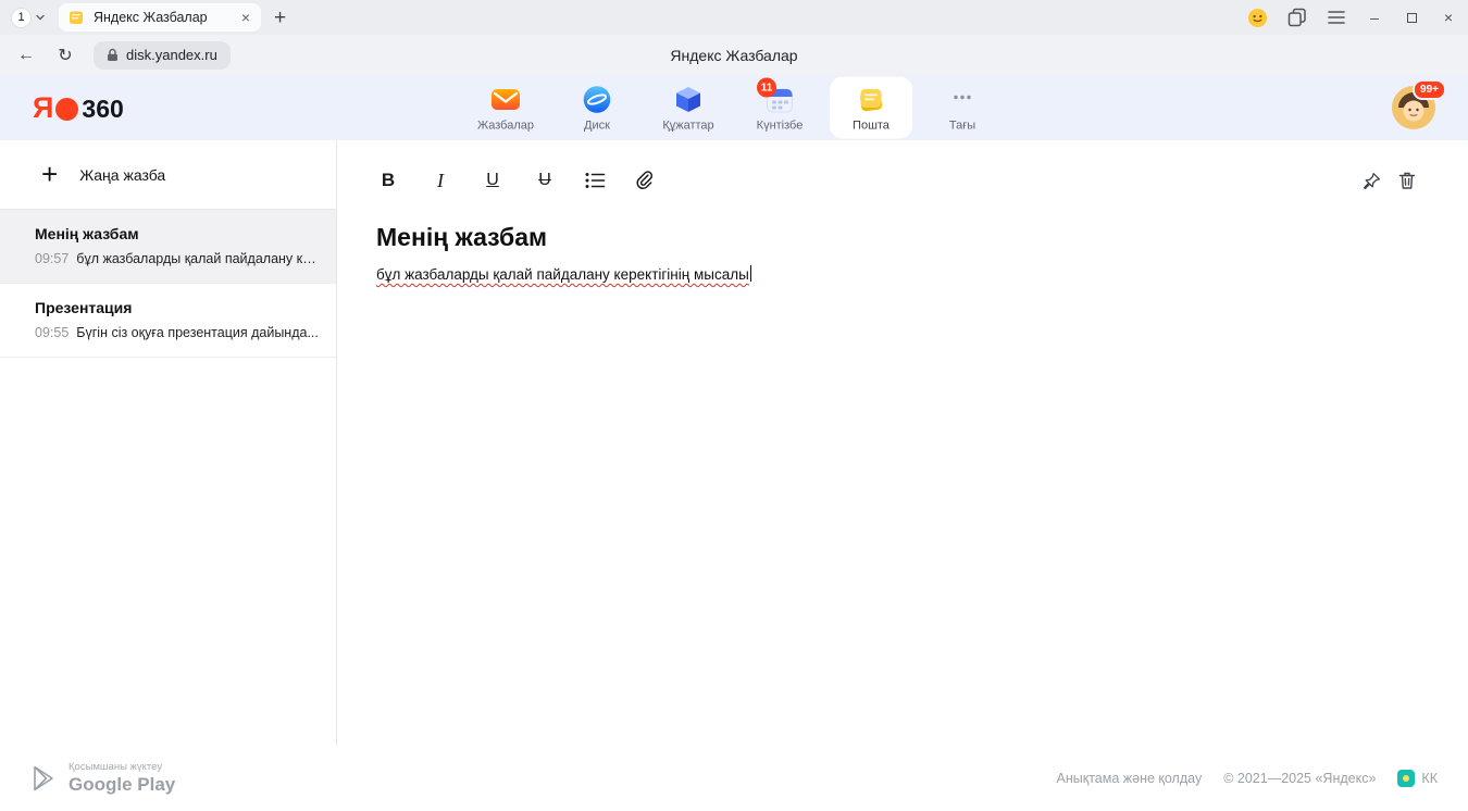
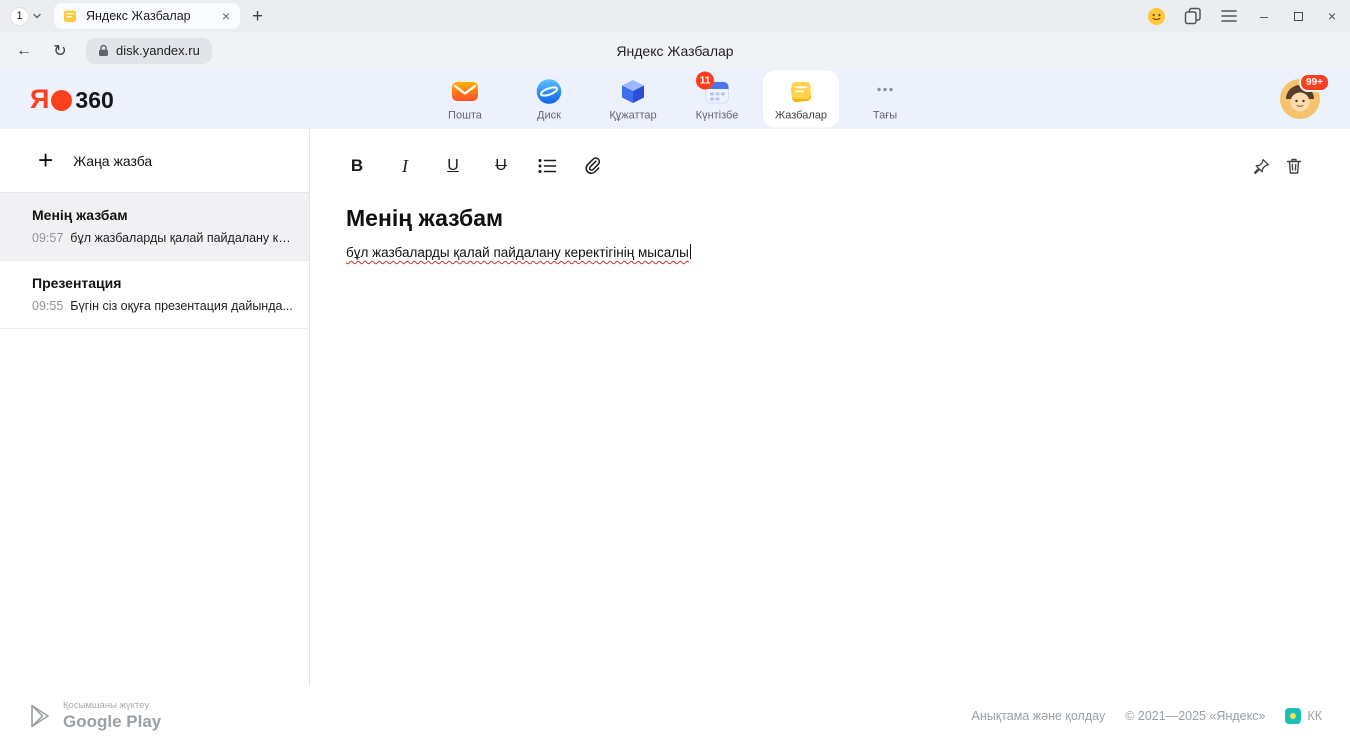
  1
  Яндекс Жазбалар
  ×
  +
  –
  ×
  ←
  ↻
  disk.yandex.ru
  Яндекс Жазбалар
  Я
  360
- Жазбалар
+ Пошта
  Диск
  Құжаттар
  11
  Күнтізбе
- Пошта
+ Жазбалар
  Тағы
  99+
  +
  Жаңа жазба
  Менің жазбам
  09:57
  бұл жазбаларды қалай пайдалану ке...
  Презентация
  09:55
  Бүгін сіз оқуға презентация дайында...
  B
  I
  U
  U
  Менің жазбам
  бұл жазбаларды қалай пайдалану керектігінің мысалы
  Қосымшаны жүктеу
  Google Play
  Анықтама және қолдау
  © 2021—2025 «Яндекс»
  КК
